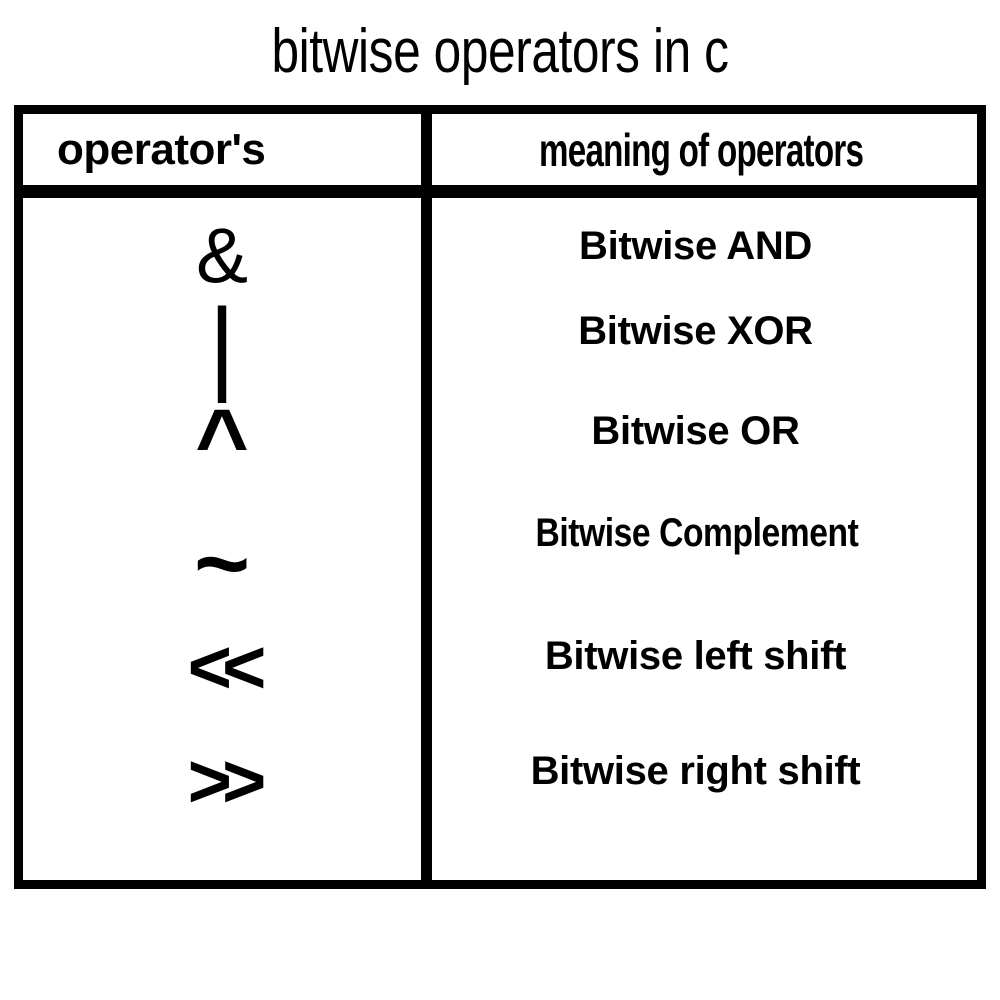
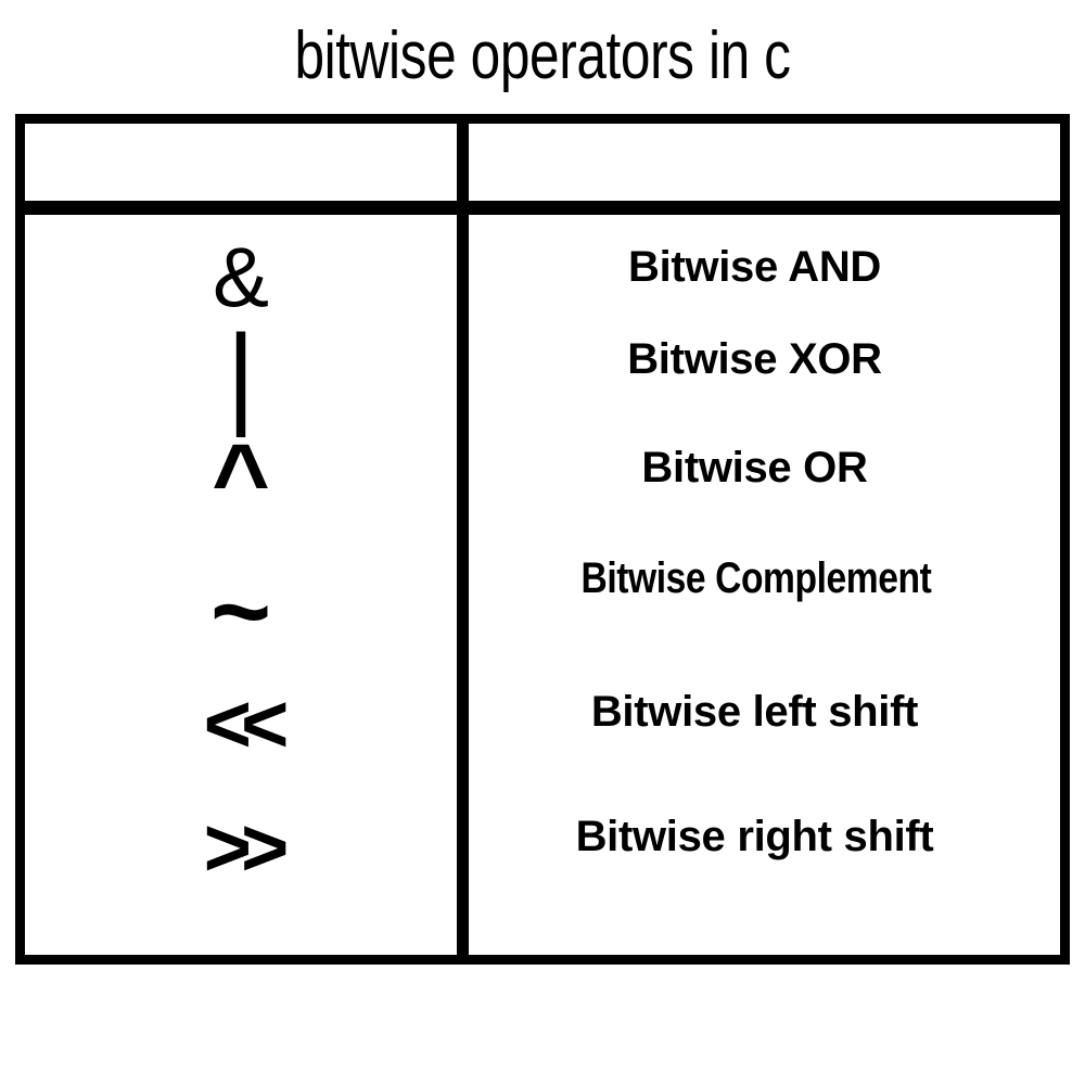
  bitwise operators in c
- operator's
- meaning of operators
  &
  Bitwise AND
  |
  Bitwise XOR
  ^
  Bitwise OR
  ~
  Bitwise Complement
  <<
  Bitwise left shift
  >>
  Bitwise right shift
